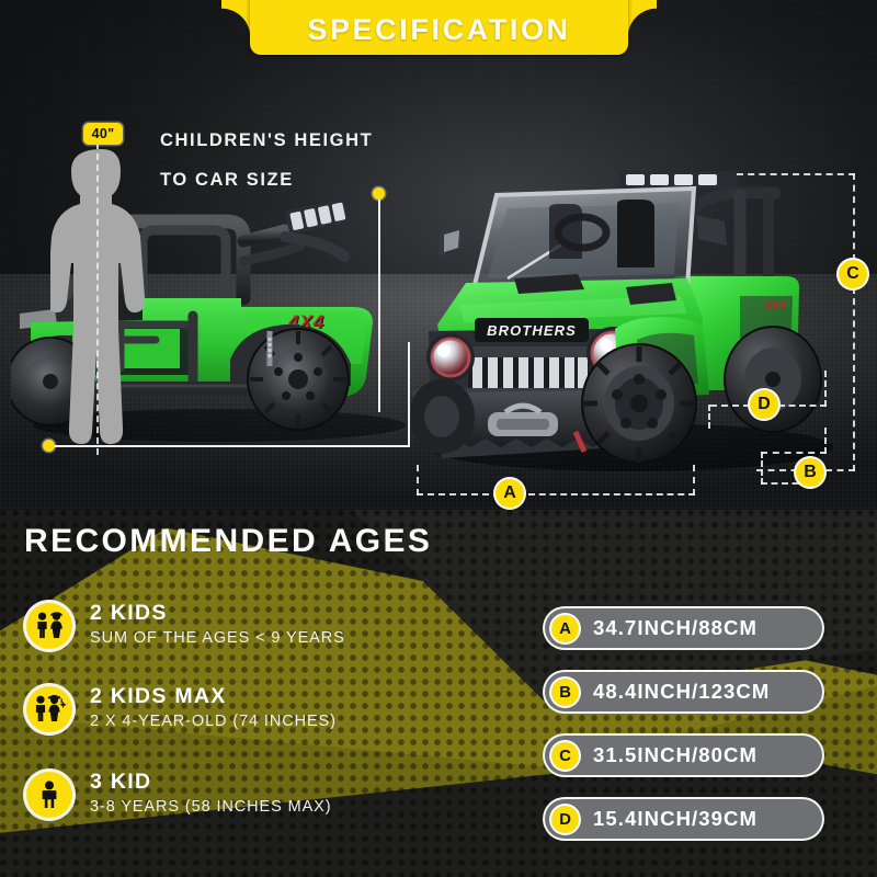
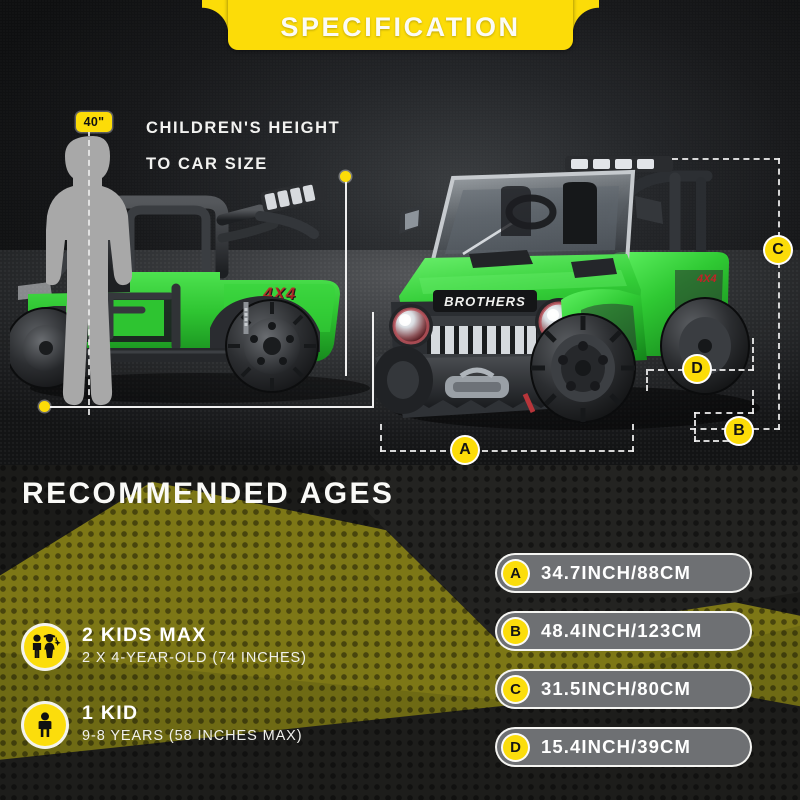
  4X4
  4X4
  BROTHERS
  SPECIFICATION
  CHILDREN'S HEIGHT
  TO CAR SIZE
  40"
  C
  D
  B
  A
  RECOMMENDED AGES
- 2 KIDS
- SUM OF THE AGES < 9 YEARS
  2 KIDS MAX
  2 X 4-YEAR-OLD (74 INCHES)
- 3 KID
+ 1 KID
- 3-8 YEARS (58 INCHES MAX)
+ 9-8 YEARS (58 INCHES MAX)
  A
  34.7INCH/88CM
  B
  48.4INCH/123CM
  C
  31.5INCH/80CM
  D
  15.4INCH/39CM
